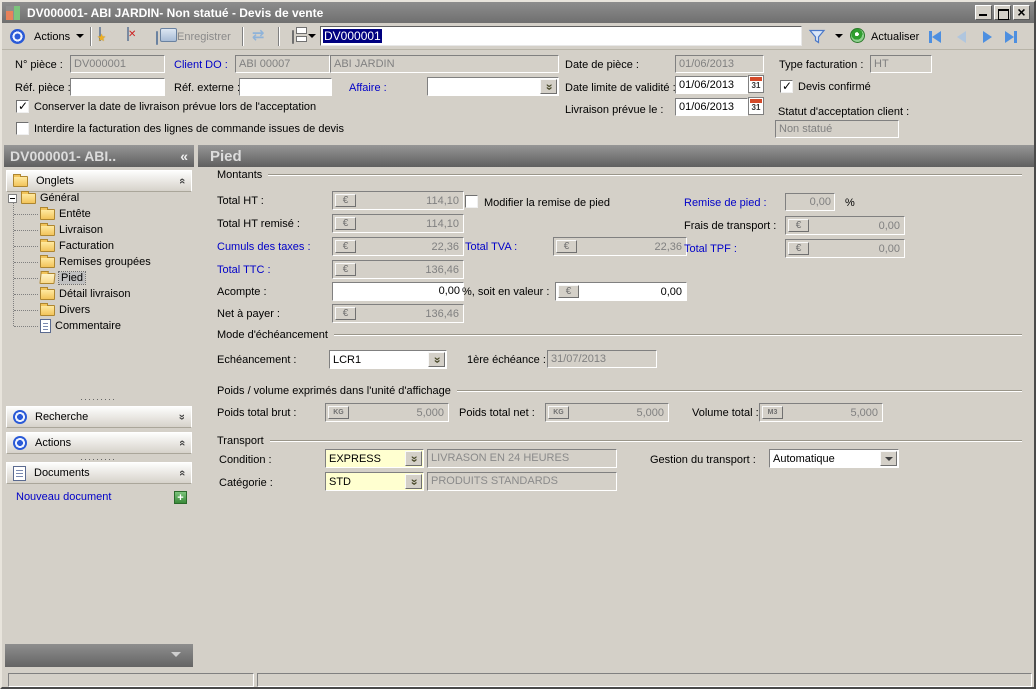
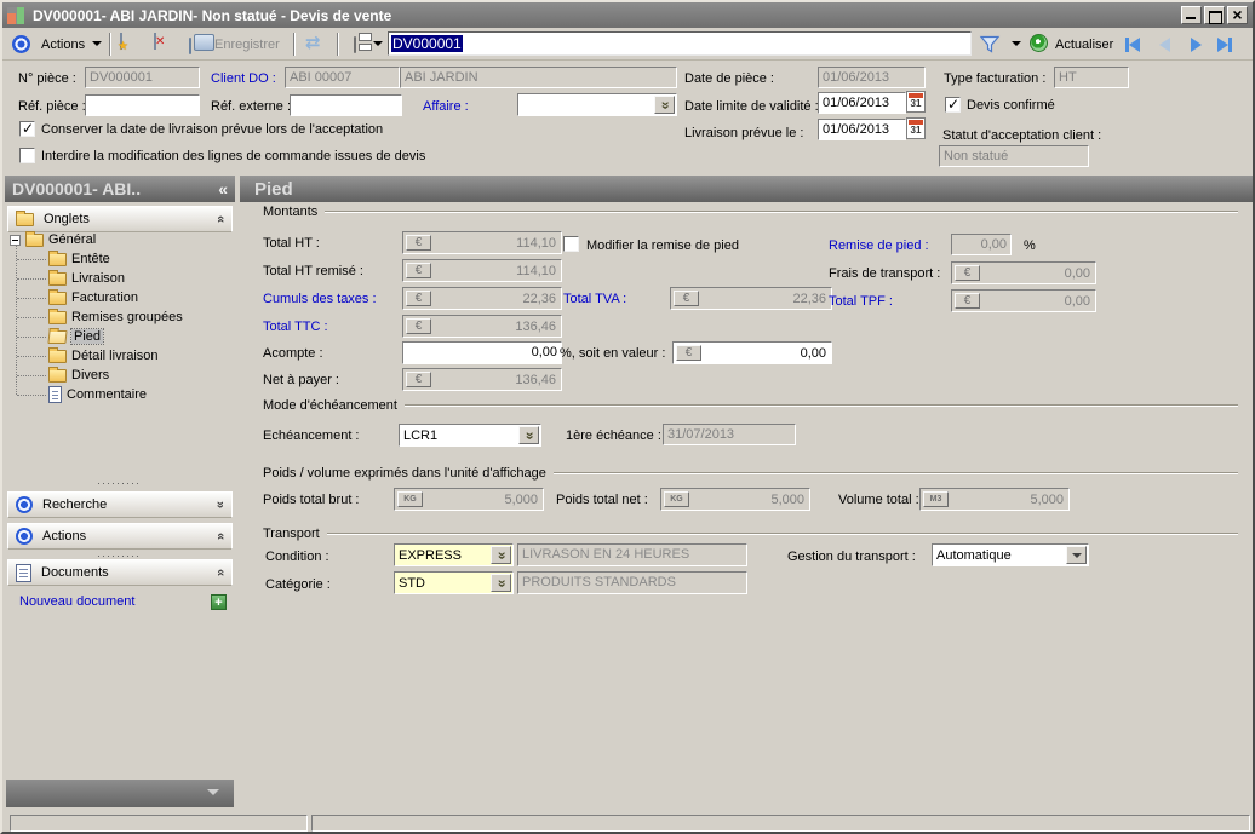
  DV000001- ABI JARDIN- Non statué - Devis de vente
  Actions
  Enregistrer
  ⇄
  DV000001
  Actualiser
  N° pièce :
  DV000001
  Client DO :
  ABI 00007
  ABI JARDIN
  Date de pièce :
  01/06/2013
  Type facturation :
  HT
  Réf. pièce
  Réf. externe
  Affaire :
  Date limite de validité
  01/06/2013
  31
  Devis confirmé
  Conserver la date de livraison prévue lors de l'acceptation
  Livraison prévue le :
  01/06/2013
  31
  Statut d'acceptation client :
- Interdire la facturation des lignes de commande issues de devis
+ Interdire la modification des lignes de commande issues de devis
  Non statué
  DV000001- ABI..
  «
  Onglets
  Général
  Entête
  Livraison
  Facturation
  Remises groupées
  Pied
  Détail livraison
  Divers
  Commentaire
  ·········
  Recherche
  Actions
  ·········
  Documents
  Nouveau document
  Pied
  Montants
  Total HT :
  €
  114,10
  Total HT remisé :
  €
  114,10
  Cumuls des taxes :
  €
  22,36
  Total TTC :
  €
  136,46
  Acompte :
  0,00
  Net à payer :
  €
  136,46
  Modifier la remise de pied
  Total TVA :
  €
  22,36
  %, soit en valeur :
  €
  0,00
  Remise de pied :
  0,00
  %
  Frais de transport :
  €
  0,00
  Total TPF :
  €
  0,00
  Mode d'échéancement
  Echéancement :
  LCR1
  1ère échéance :
  31/07/2013
  Poids / volume exprimés dans l'unité d'affichage
  Poids total brut :
  5,000
  Poids total net :
  5,000
  Volume total :
  5,000
  Transport
  Condition :
  EXPRESS
  LIVRASON EN 24 HEURES
  Gestion du transport :
  Automatique
  Catégorie :
  STD
  PRODUITS STANDARDS
